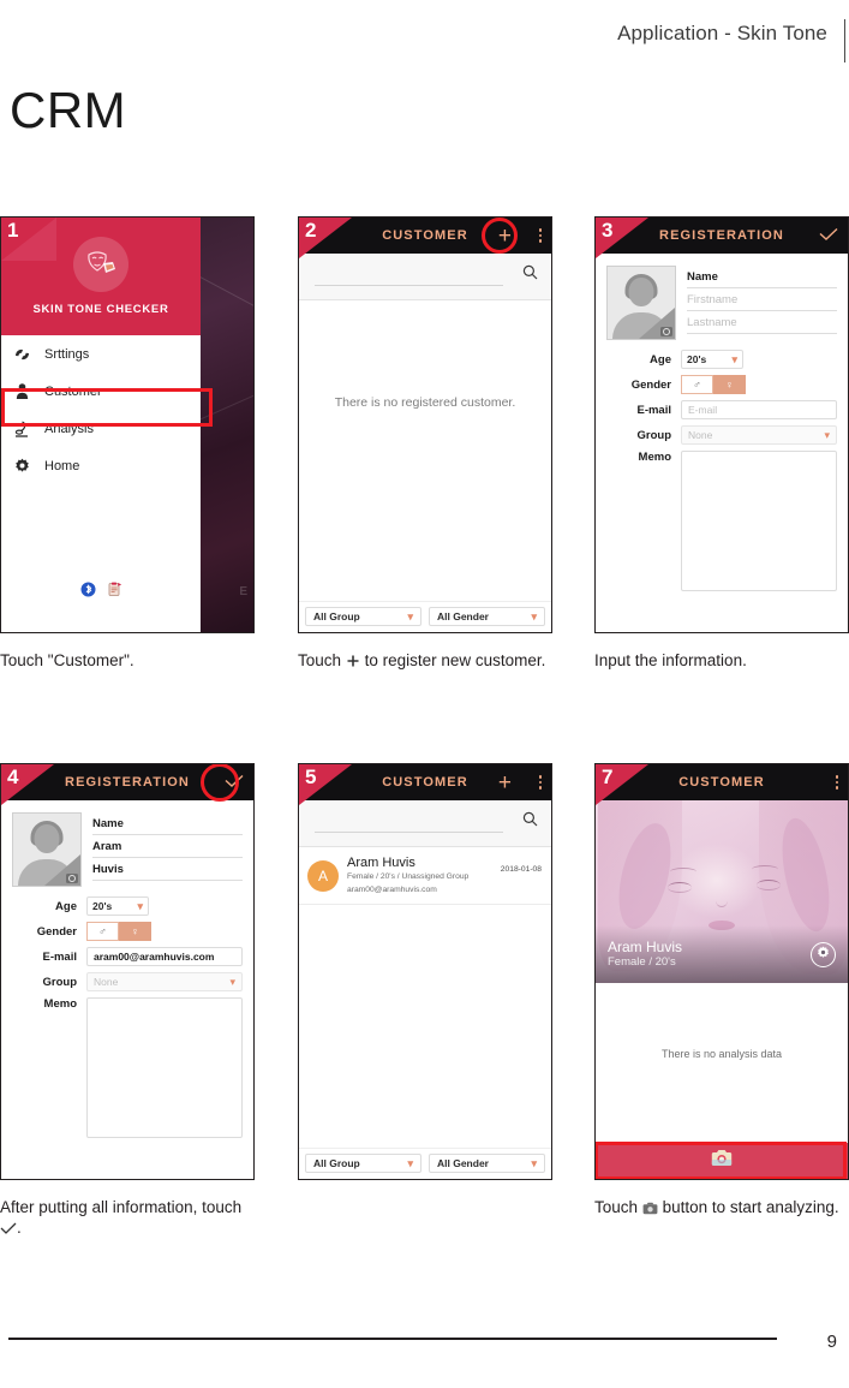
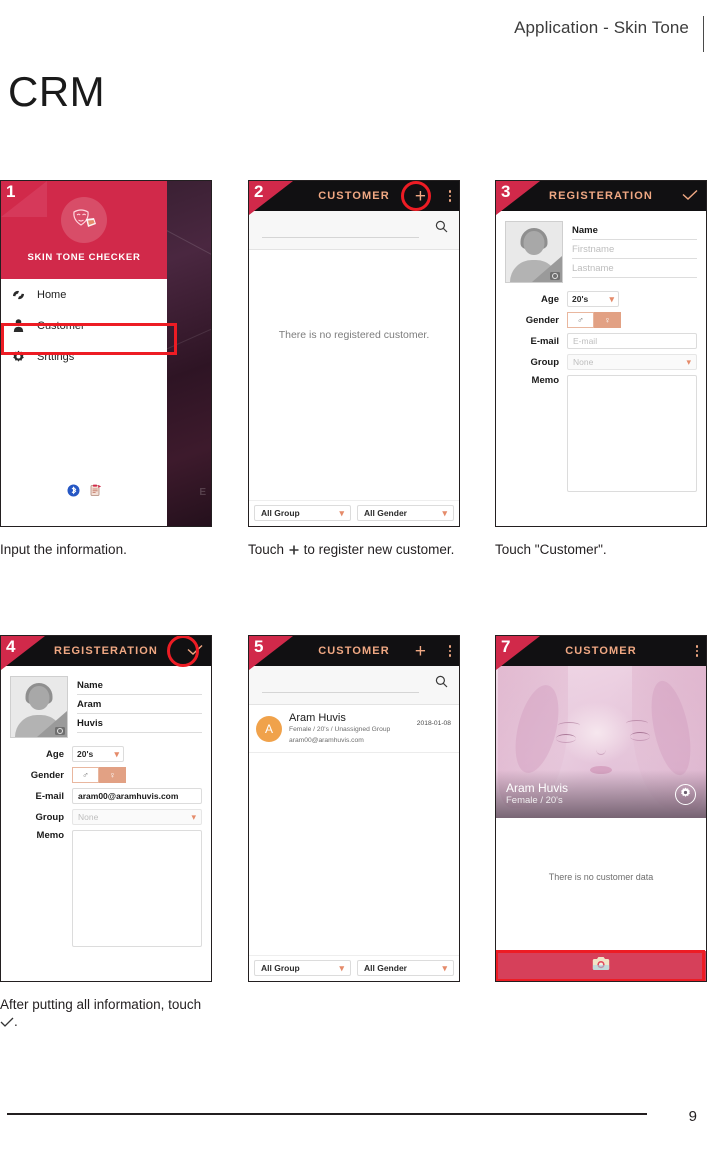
  Application - Skin Tone
  CRM
  E
  SKIN TONE CHECKER
- Srttings
+ Home
  Customer
- Analysis
- Home
+ Srttings
  1
- Touch "Customer".
+ Input the information.
  CUSTOMER
  +
  There is no registered customer.
  All Group
  ▾
  All Gender
  ▾
  2
  Touch to register new customer.
  REGISTERATION
  Name
  Firstname
  Lastname
  Age
  20's
  ▾
  Gender
  ♂
  ♀
  E-mail
  E-mail
  Group
  None
  ▾
  Memo
  3
- Input the information.
+ Touch "Customer".
  REGISTERATION
  Name
  Aram
  Huvis
  Age
  20's
  ▾
  Gender
  ♂
  ♀
  E-mail
  aram00@aramhuvis.com
  Group
  None
  ▾
  Memo
  4
  After putting all information, touch .
  CUSTOMER
  +
  A
  Aram Huvis
  All Group
  ▾
  All Gender
  ▾
  5
  CUSTOMER
  Aram Huvis
  Female / 20's
- There is no analysis data
+ There is no customer data
  7
- Touch button to start analyzing.
  9
